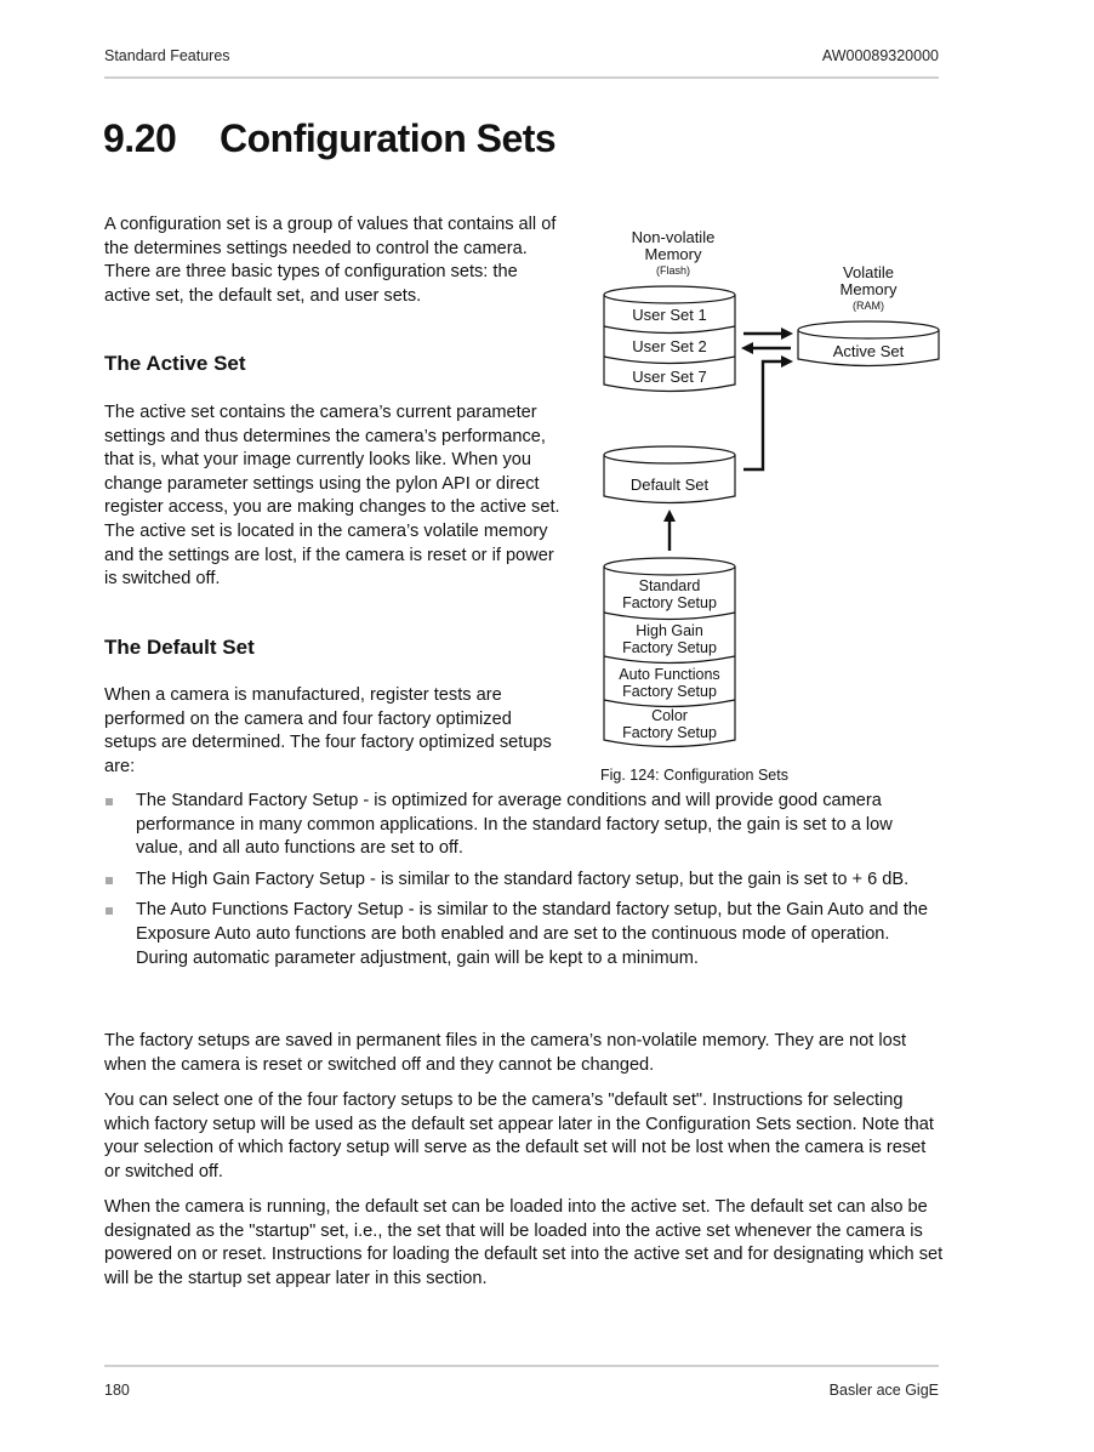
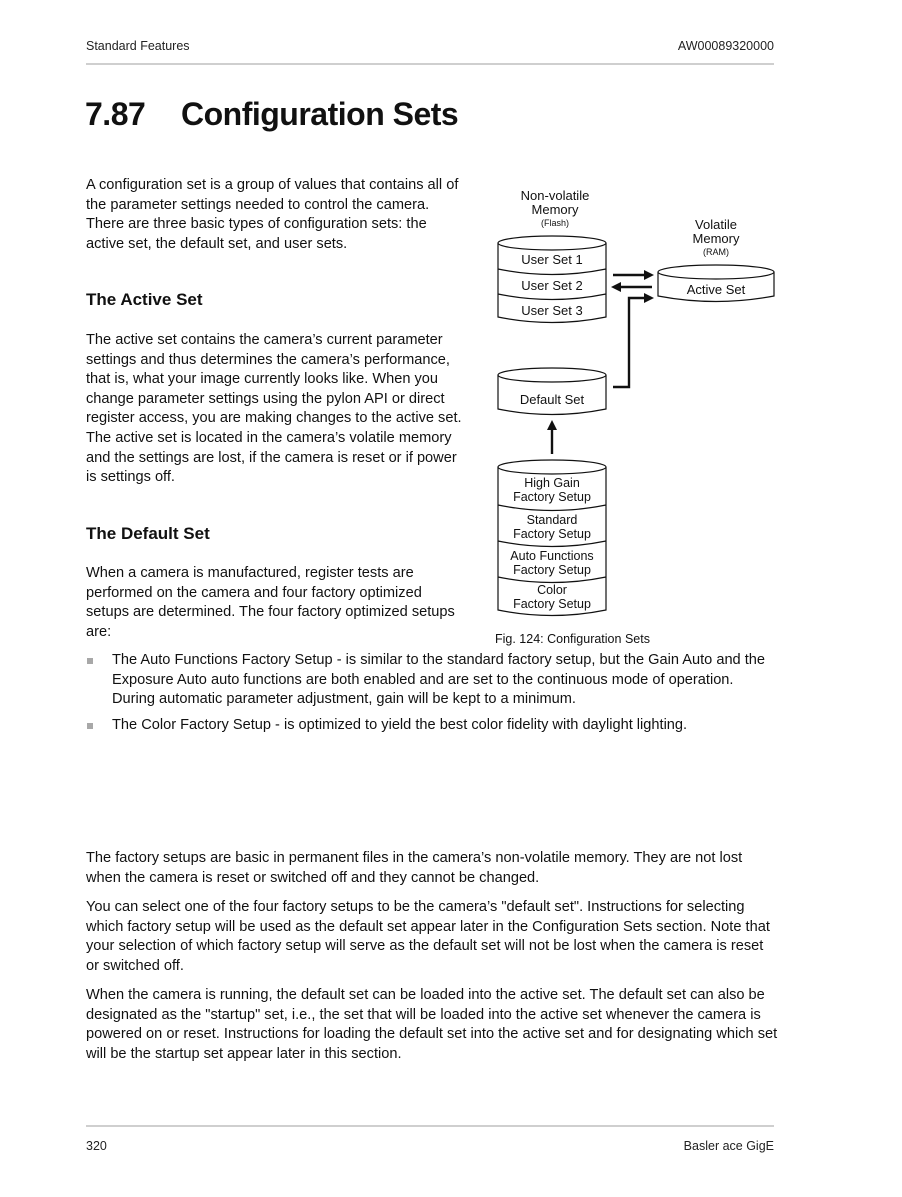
  Standard Features
  AW00089320000
- 9.20 Configuration Sets
+ 7.87 Configuration Sets
- A configuration set is a group of values that contains all of the determines settings needed to control the camera. There are three basic types of configuration sets: the active set, the default set, and user sets.
+ A configuration set is a group of values that contains all of the parameter settings needed to control the camera. There are three basic types of configuration sets: the active set, the default set, and user sets.
  The Active Set
- The active set contains the camera’s current parameter settings and thus determines the camera’s performance, that is, what your image currently looks like. When you change parameter settings using the pylon API or direct register access, you are making changes to the active set. The active set is located in the camera’s volatile memory and the settings are lost, if the camera is reset or if power is switched off.
+ The active set contains the camera’s current parameter settings and thus determines the camera’s performance, that is, what your image currently looks like. When you change parameter settings using the pylon API or direct register access, you are making changes to the active set. The active set is located in the camera’s volatile memory and the settings are lost, if the camera is reset or if power is settings off.
  The Default Set
  When a camera is manufactured, register tests are performed on the camera and four factory optimized setups are determined. The four factory optimized setups are:
  Non-volatile
  Memory
  (Flash)
  Volatile
  Memory
  (RAM)
  User Set 1
  User Set 2
- User Set 7
+ User Set 3
  Active Set
  Default Set
- Standard
+ High Gain
  Factory Setup
- High Gain
+ Standard
  Factory Setup
  Auto Functions
  Factory Setup
  Color
  Factory Setup
  Fig. 124: Configuration Sets
- The Standard Factory Setup - is optimized for average conditions and will provide good camera performance in many common applications. In the standard factory setup, the gain is set to a low value, and all auto functions are set to off.
- The High Gain Factory Setup - is similar to the standard factory setup, but the gain is set to + 6 dB.
  The Auto Functions Factory Setup - is similar to the standard factory setup, but the Gain Auto and the Exposure Auto auto functions are both enabled and are set to the continuous mode of operation. During automatic parameter adjustment, gain will be kept to a minimum.
+ The Color Factory Setup - is optimized to yield the best color fidelity with daylight lighting.
- The factory setups are saved in permanent files in the camera’s non-volatile memory. They are not lost when the camera is reset or switched off and they cannot be changed.
+ The factory setups are basic in permanent files in the camera’s non-volatile memory. They are not lost when the camera is reset or switched off and they cannot be changed.
  You can select one of the four factory setups to be the camera’s "default set". Instructions for selecting which factory setup will be used as the default set appear later in the Configuration Sets section. Note that your selection of which factory setup will serve as the default set will not be lost when the camera is reset or switched off.
  When the camera is running, the default set can be loaded into the active set. The default set can also be designated as the "startup" set, i.e., the set that will be loaded into the active set whenever the camera is powered on or reset. Instructions for loading the default set into the active set and for designating which set will be the startup set appear later in this section.
- 180
+ 320
  Basler ace GigE
